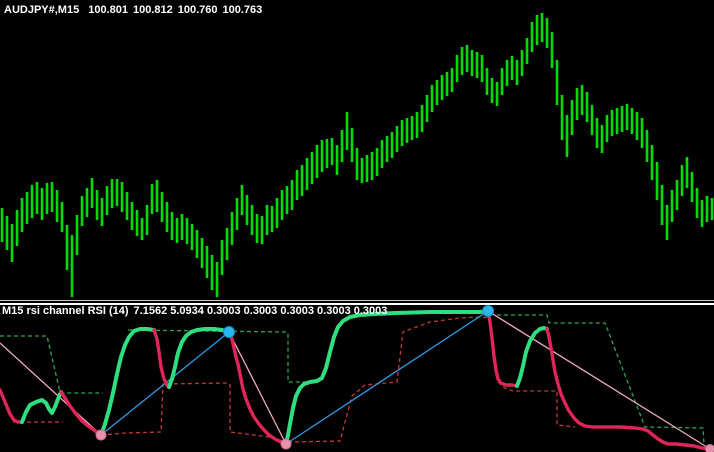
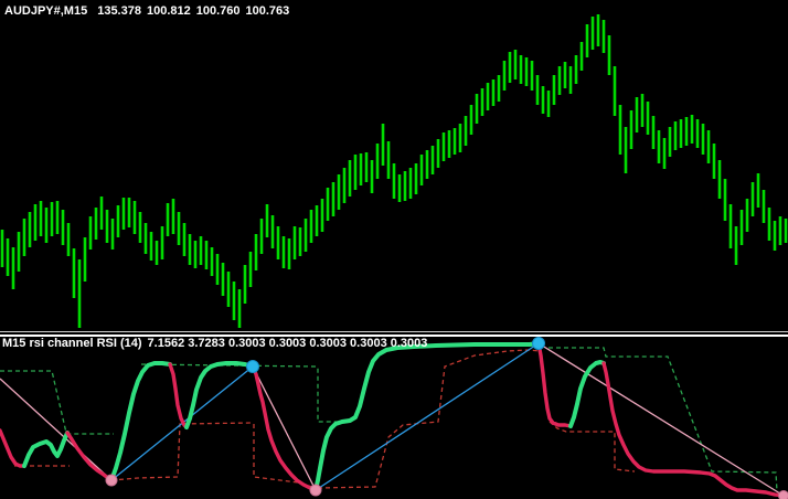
- AUDJPY#,M15 100.801 100.812 100.760 100.763
+ AUDJPY#,M15 135.378 100.812 100.760 100.763
- M15 rsi channel RSI (14) 7.1562 5.0934 0.3003 0.3003 0.3003 0.3003 0.3003
+ M15 rsi channel RSI (14) 7.1562 3.7283 0.3003 0.3003 0.3003 0.3003 0.3003
